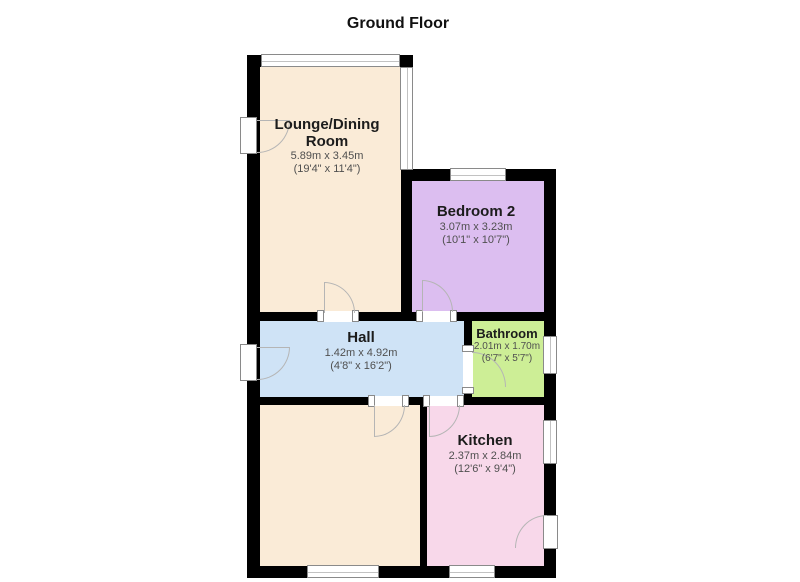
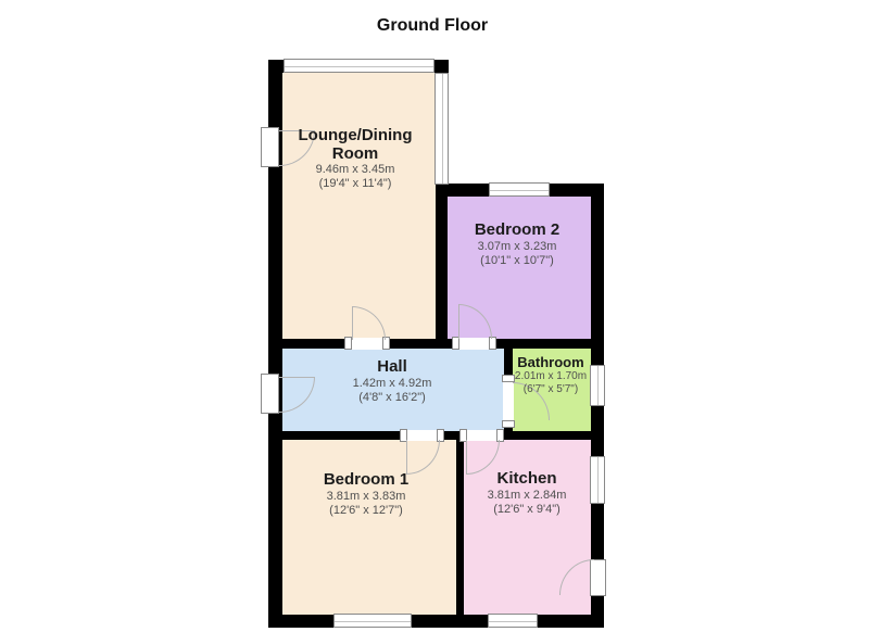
  Ground Floor
  Lounge/Dining
  Room
- 5.89m x 3.45m
+ 9.46m x 3.45m
  (19'4" x 11'4")
  Bedroom 2
  3.07m x 3.23m
  (10'1" x 10'7")
  Hall
  1.42m x 4.92m
  (4'8" x 16'2")
  Bathroom
  2.01m x 1.70m
  (6'7" x 5'7")
+ Bedroom 1
+ 3.81m x 3.83m
+ (12'6" x 12'7")
  Kitchen
- 2.37m x 2.84m
+ 3.81m x 2.84m
  (12'6" x 9'4")
